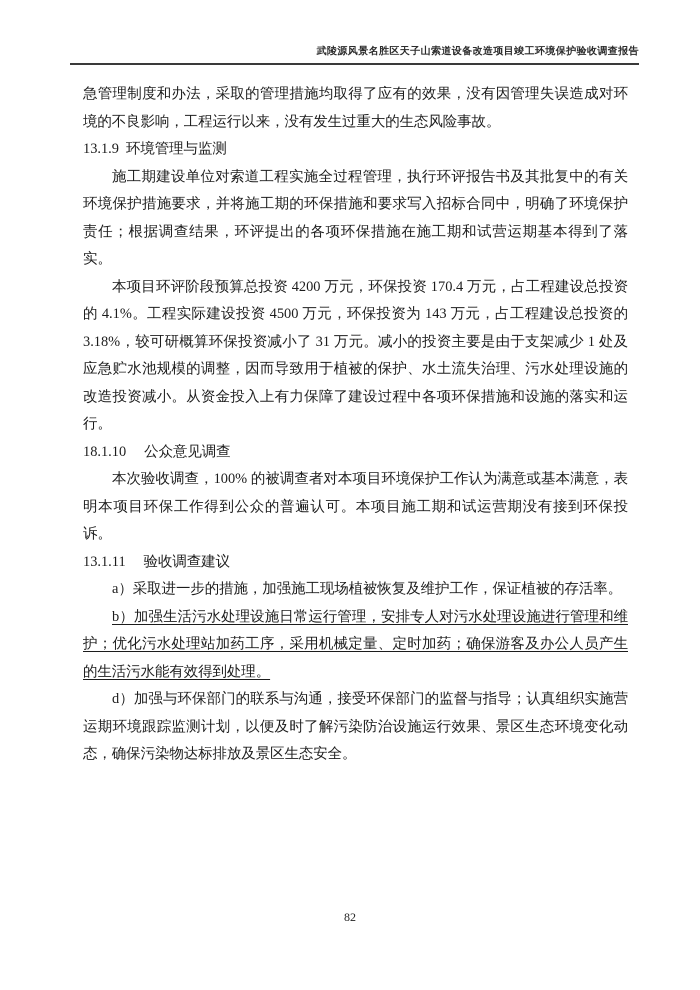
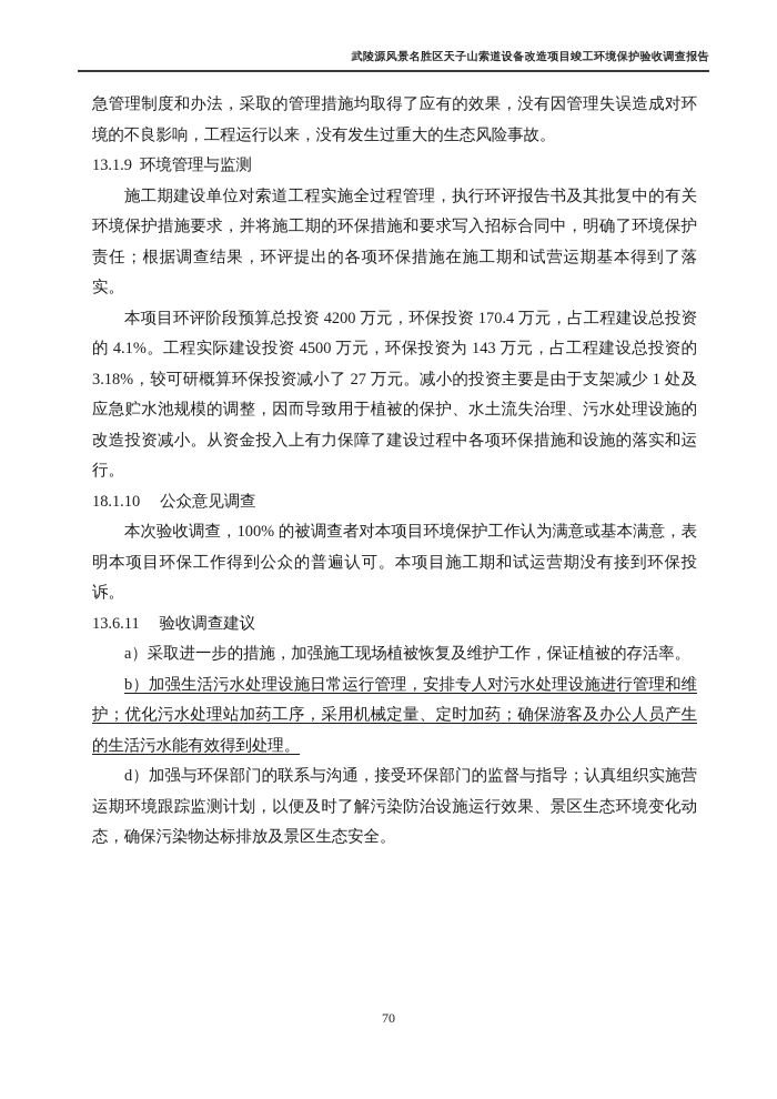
  武陵源风景名胜区天子山索道设备改造项目竣工环境保护验收调查报告
  急管理制度和办法，采取的管理措施均取得了应有的效果，没有因管理失误造成对环境的不良影响，工程运行以来，没有发生过重大的生态风险事故。
  13.1.9 环境管理与监测
  施工期建设单位对索道工程实施全过程管理，执行环评报告书及其批复中的有关环境保护措施要求，并将施工期的环保措施和要求写入招标合同中，明确了环境保护责任；根据调查结果，环评提出的各项环保措施在施工期和试营运期基本得到了落实。
- 本项目环评阶段预算总投资 4200 万元，环保投资 170.4 万元，占工程建设总投资的 4.1%。工程实际建设投资 4500 万元，环保投资为 143 万元，占工程建设总投资的 3.18%，较可研概算环保投资减小了 31 万元。减小的投资主要是由于支架减少 1 处及应急贮水池规模的调整，因而导致用于植被的保护、水土流失治理、污水处理设施的改造投资减小。从资金投入上有力保障了建设过程中各项环保措施和设施的落实和运行。
+ 本项目环评阶段预算总投资 4200 万元，环保投资 170.4 万元，占工程建设总投资的 4.1%。工程实际建设投资 4500 万元，环保投资为 143 万元，占工程建设总投资的 3.18%，较可研概算环保投资减小了 27 万元。减小的投资主要是由于支架减少 1 处及应急贮水池规模的调整，因而导致用于植被的保护、水土流失治理、污水处理设施的改造投资减小。从资金投入上有力保障了建设过程中各项环保措施和设施的落实和运行。
  18.1.10 公众意见调查
  本次验收调查，100% 的被调查者对本项目环境保护工作认为满意或基本满意，表明本项目环保工作得到公众的普遍认可。本项目施工期和试运营期没有接到环保投诉。
- 13.1.11 验收调查建议
+ 13.6.11 验收调查建议
  a）采取进一步的措施，加强施工现场植被恢复及维护工作，保证植被的存活率。
  b）加强生活污水处理设施日常运行管理，安排专人对污水处理设施进行管理和维护；优化污水处理站加药工序，采用机械定量、定时加药；确保游客及办公人员产生的生活污水能有效得到处理。
  d）加强与环保部门的联系与沟通，接受环保部门的监督与指导；认真组织实施营运期环境跟踪监测计划，以便及时了解污染防治设施运行效果、景区生态环境变化动态，确保污染物达标排放及景区生态安全。
- 82
+ 70
